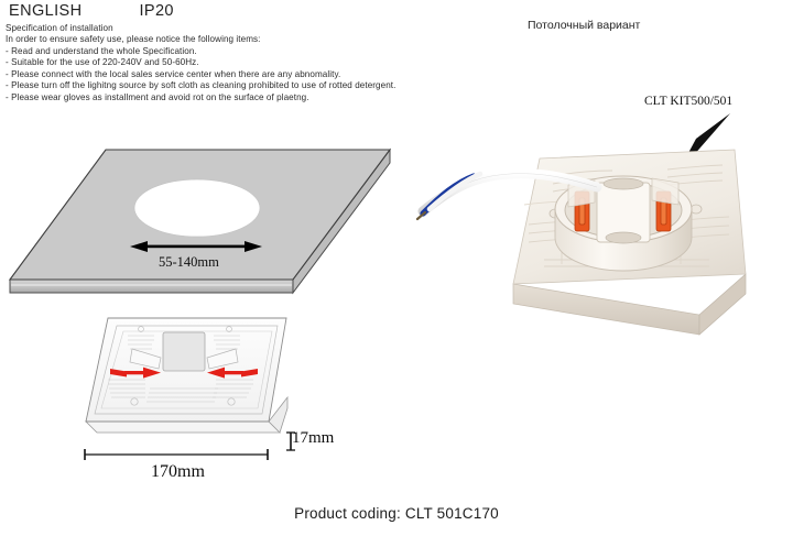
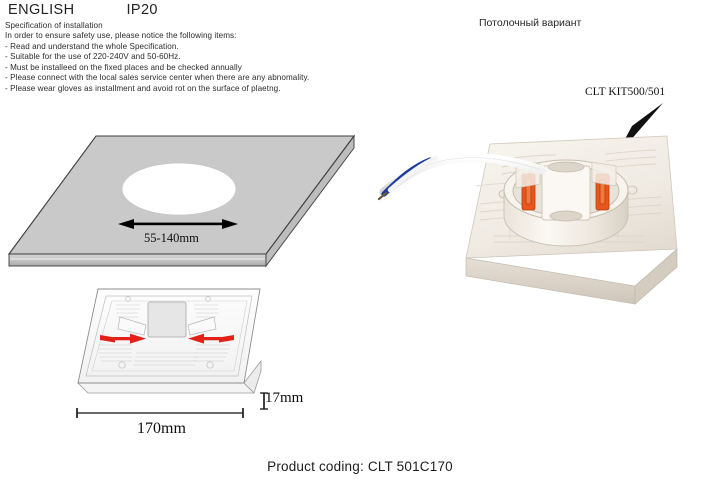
  ENGLISH IP20
  Specification of installation
  In order to ensure safety use, please notice the following items:
  - Read and understand the whole Specification.
  - Suitable for the use of 220-240V and 50-60Hz.
+ - Must be installeed on the fixed places and be checked annually
  - Please connect with the local sales service center when there are any abnomality.
- - Please turn off the lighitng source by soft cloth as cleaning prohibited to use of rotted detergent.
  - Please wear gloves as installment and avoid rot on the surface of plaetng.
  Потолочный вариант
  CLT KIT500/501
  55-140mm
  170mm
  17mm
  Product coding: CLT 501C170
